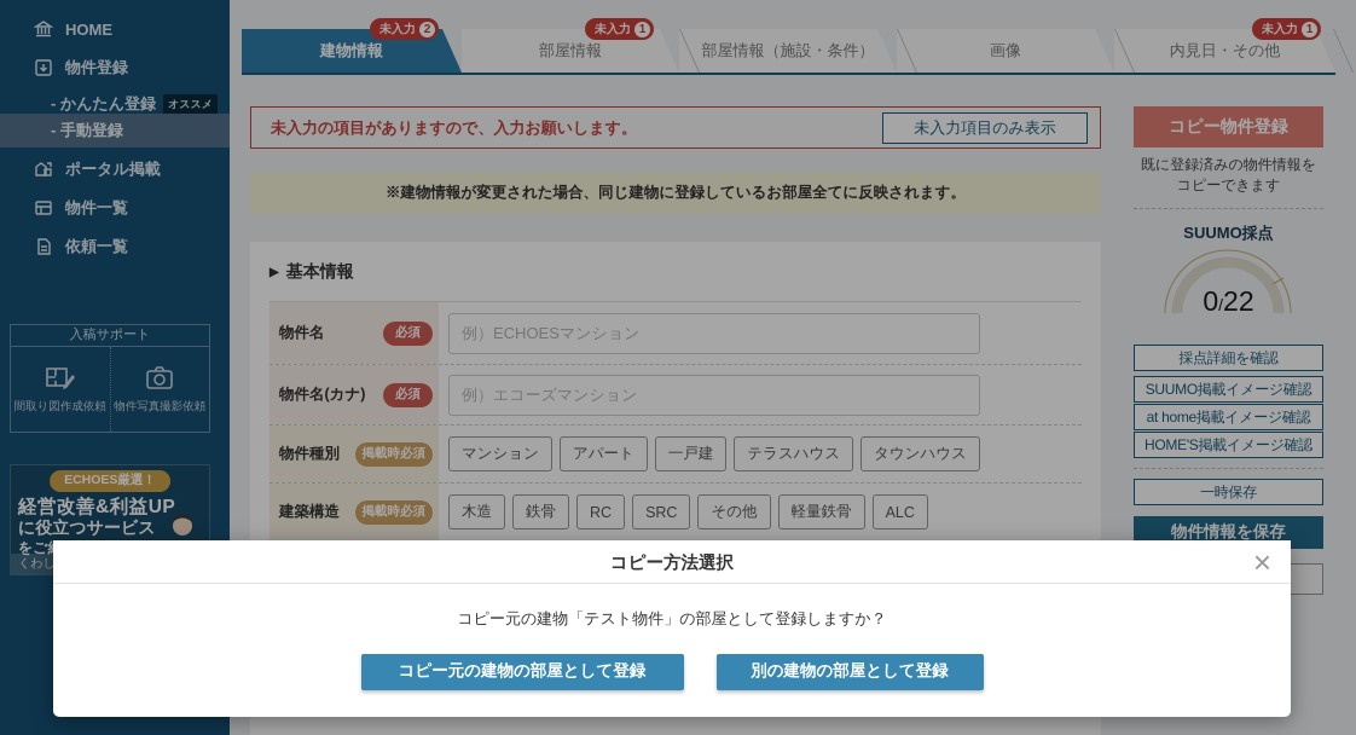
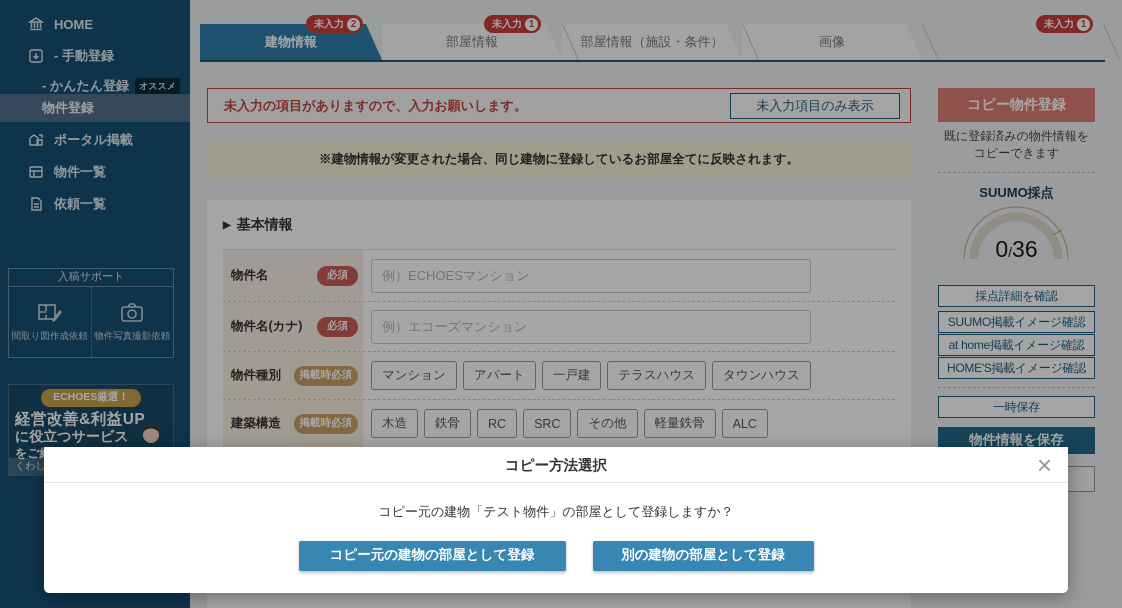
  HOME
- 物件登録
+ - 手動登録
  - かんたん登録
  オススメ
- - 手動登録
+ 物件登録
  ポータル掲載
  物件一覧
  依頼一覧
  入稿サポート
  間取り図作成依頼
  物件写真撮影依頼
  ECHOES厳選！
  経営改善&利益UP
  に役立つサービス
  くわし
  建物情報
  部屋情報
  部屋情報（施設・条件）
  画像
- 内見日・その他
  未入力
  2
  未入力
  1
  未入力
  1
  未入力の項目がありますので、入力お願いします。
  未入力項目のみ表示
  ※建物情報が変更された場合、同じ建物に登録しているお部屋全てに反映されます。
  ▶
  基本情報
  物件名
  必須
  例）ECHOESマンション
  物件名(カナ)
  必須
  例）エコーズマンション
  物件種別
  掲載時必須
  マンション
  アパート
  一戸建
  テラスハウス
  タウンハウス
  建築構造
  掲載時必須
  木造
  鉄骨
  RC
  SRC
  その他
  軽量鉄骨
  ALC
  コピー物件登録
  既に登録済みの物件情報を
  コピーできます
  SUUMO採点
- 0/22
+ 0/36
  採点詳細を確認
  SUUMO掲載イメージ確認
  at home掲載イメージ確認
  HOME'S掲載イメージ確認
  一時保存
  物件情報を保存
  コピー方法選択
  ×
  コピー元の建物「テスト物件」の部屋として登録しますか？
  コピー元の建物の部屋として登録
  別の建物の部屋として登録
